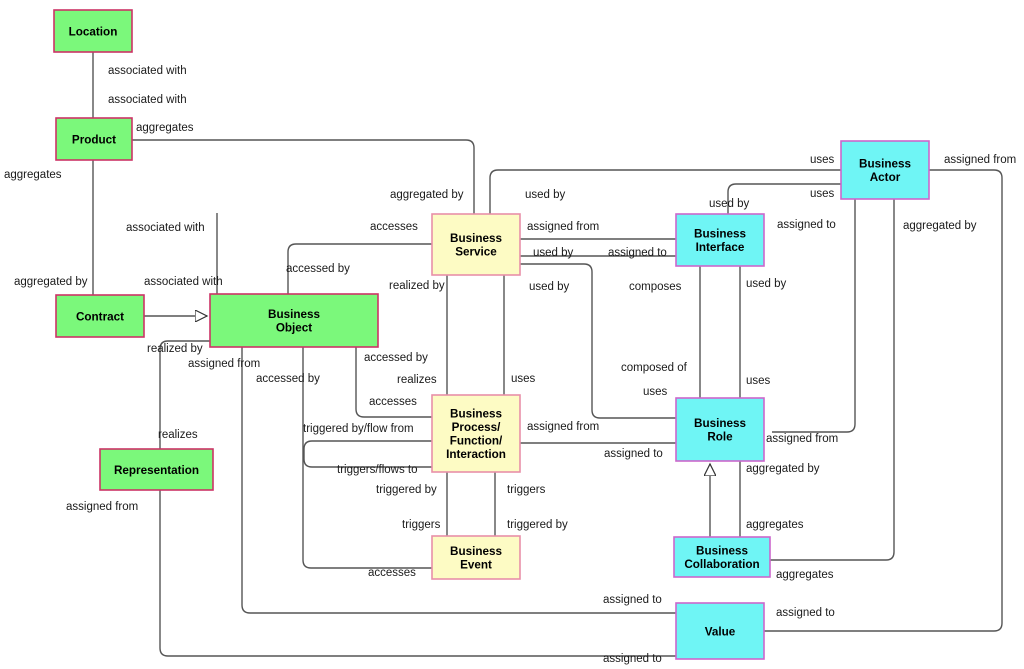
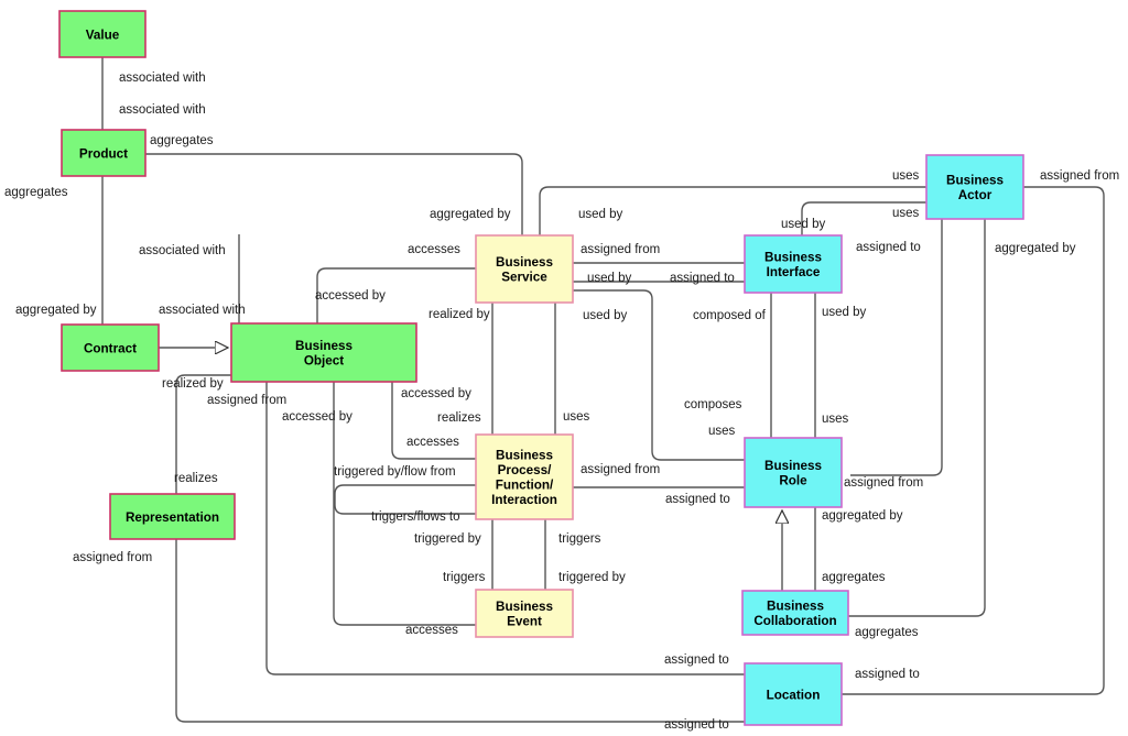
- Location
+ Value
  Product
  Contract
  Business
  Object
  Representation
  Business
  Service
  Business
  Process/
  Function/
  Interaction
  Business
  Event
  Business
  Interface
  Business
  Actor
  Business
  Role
  Business
  Collaboration
- Value
+ Location
  associated with
  associated with
  aggregates
  aggregates
  aggregated by
  associated with
  associated with
  aggregated by
  accesses
  accessed by
  realized by
  used by
  realized by
  assigned from
  accessed by
  accessed by
  realizes
  accesses
  uses
  realizes
  assigned from
  triggered by/flow from
  triggers/flows to
  triggered by
  triggers
  triggers
  triggered by
  accesses
  used by
  assigned from
  used by
  used by
  assigned to
- composes
+ composed of
  used by
  uses
  uses
  assigned to
  assigned from
  aggregated by
- composed of
+ composes
  uses
  uses
  assigned from
  assigned to
  assigned from
  aggregated by
  aggregates
  aggregates
  assigned to
  assigned to
  assigned to
